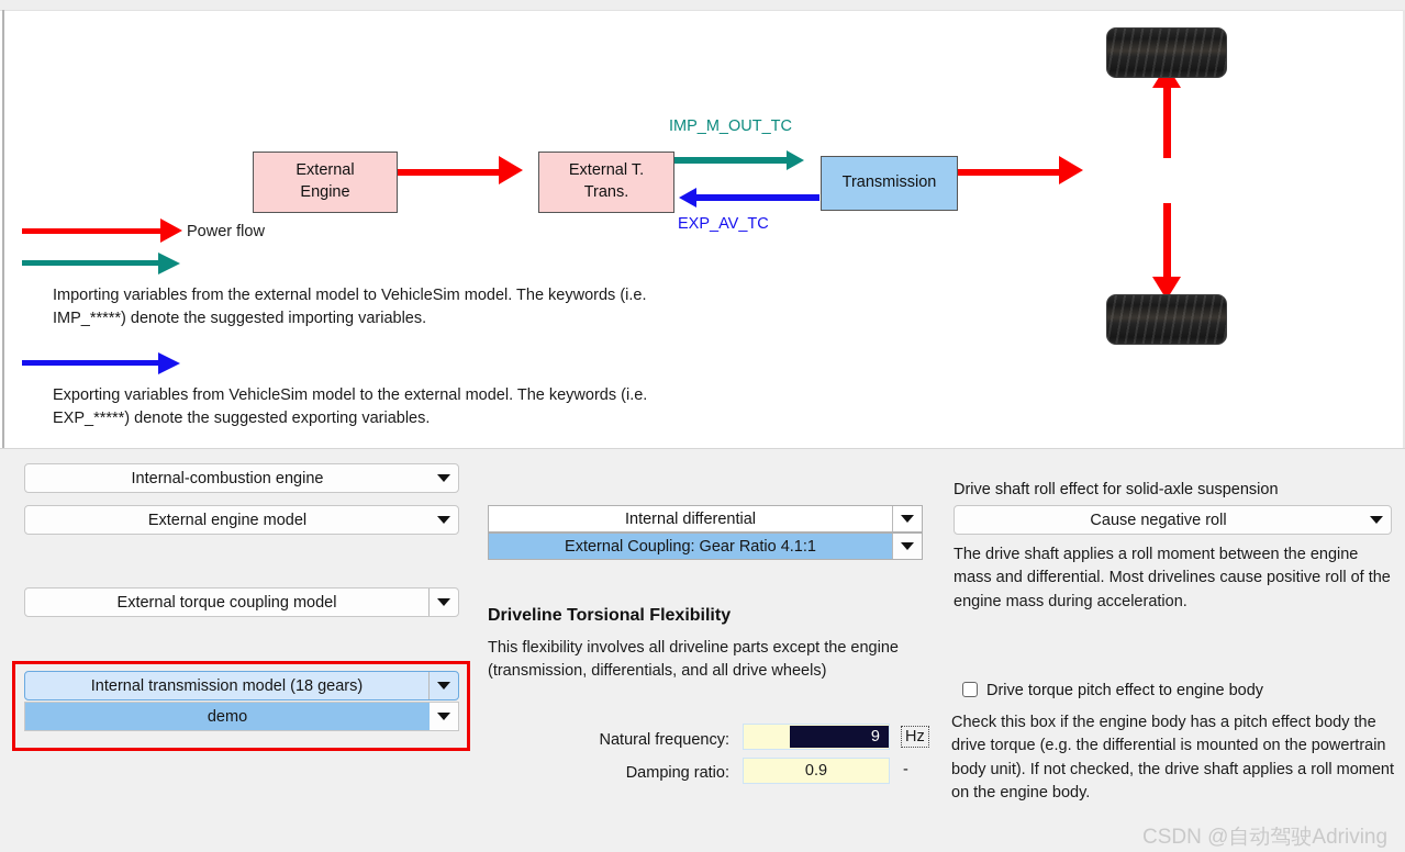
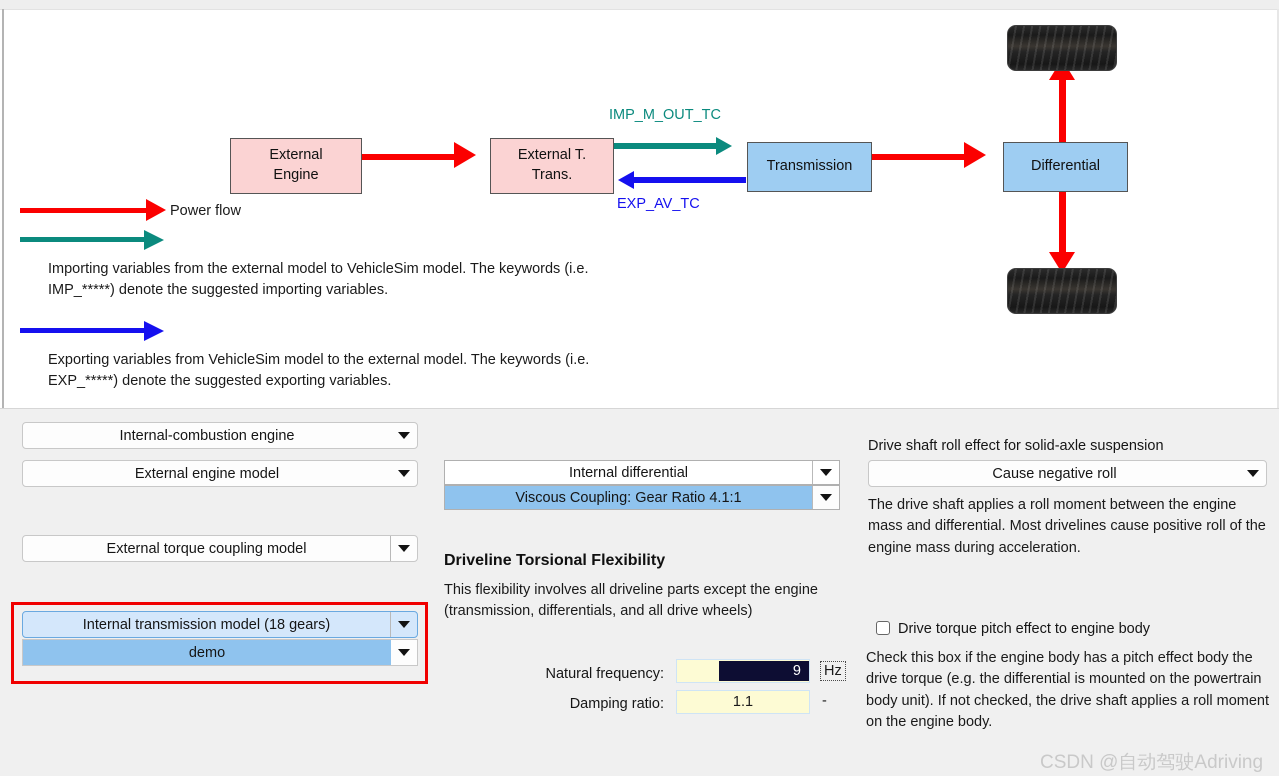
  External
  Engine
  External T.
  Trans.
  Transmission
+ Differential
  IMP_M_OUT_TC
  EXP_AV_TC
  Power flow
  Importing variables from the external model to VehicleSim model. The keywords (i.e. IMP_*****) denote the suggested importing variables.
  Exporting variables from VehicleSim model to the external model. The keywords (i.e. EXP_*****) denote the suggested exporting variables.
  Internal-combustion engine
  External engine model
  External torque coupling model
  Internal transmission model (18 gears)
  demo
  Internal differential
- External Coupling: Gear Ratio 4.1:1
+ Viscous Coupling: Gear Ratio 4.1:1
  Driveline Torsional Flexibility
  This flexibility involves all driveline parts except the engine (transmission, differentials, and all drive wheels)
  Natural frequency:
  9
  Hz
  Damping ratio:
- 0.9
+ 1.1
  -
  Drive shaft roll effect for solid-axle suspension
  Cause negative roll
  The drive shaft applies a roll moment between the engine mass and differential. Most drivelines cause positive roll of the engine mass during acceleration.
  Drive torque pitch effect to engine body
  Check this box if the engine body has a pitch effect body the drive torque (e.g. the differential is mounted on the powertrain body unit). If not checked, the drive shaft applies a roll moment on the engine body.
  CSDN @自动驾驶Adriving
